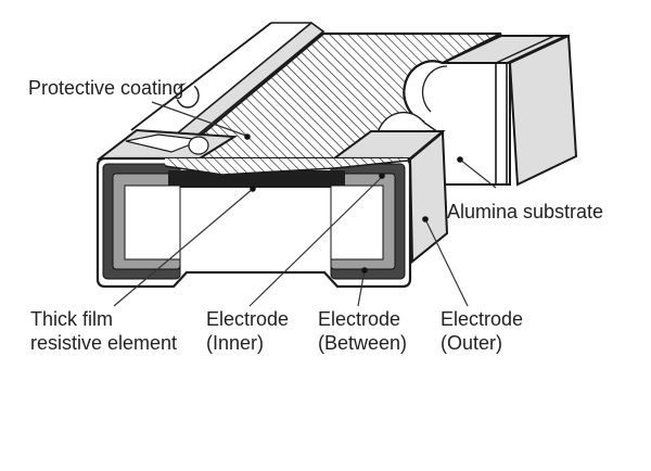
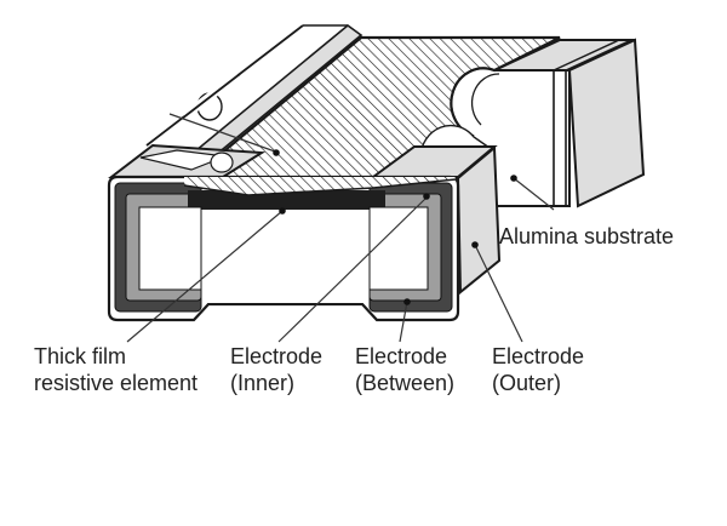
- Protective coating
  Alumina substrate
  Thick film
  resistive element
  Electrode
  (Inner)
  Electrode
  (Between)
  Electrode
  (Outer)
